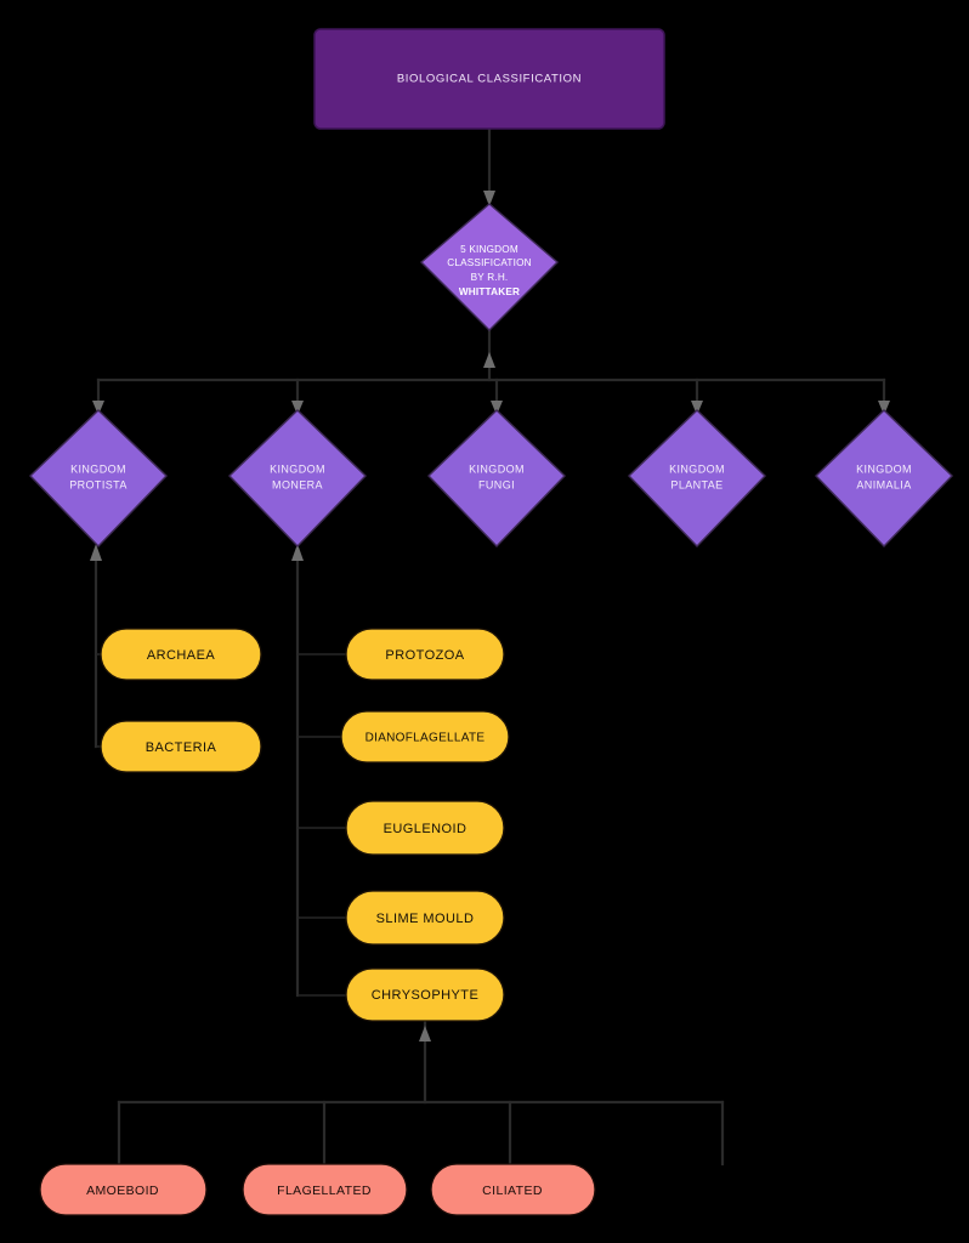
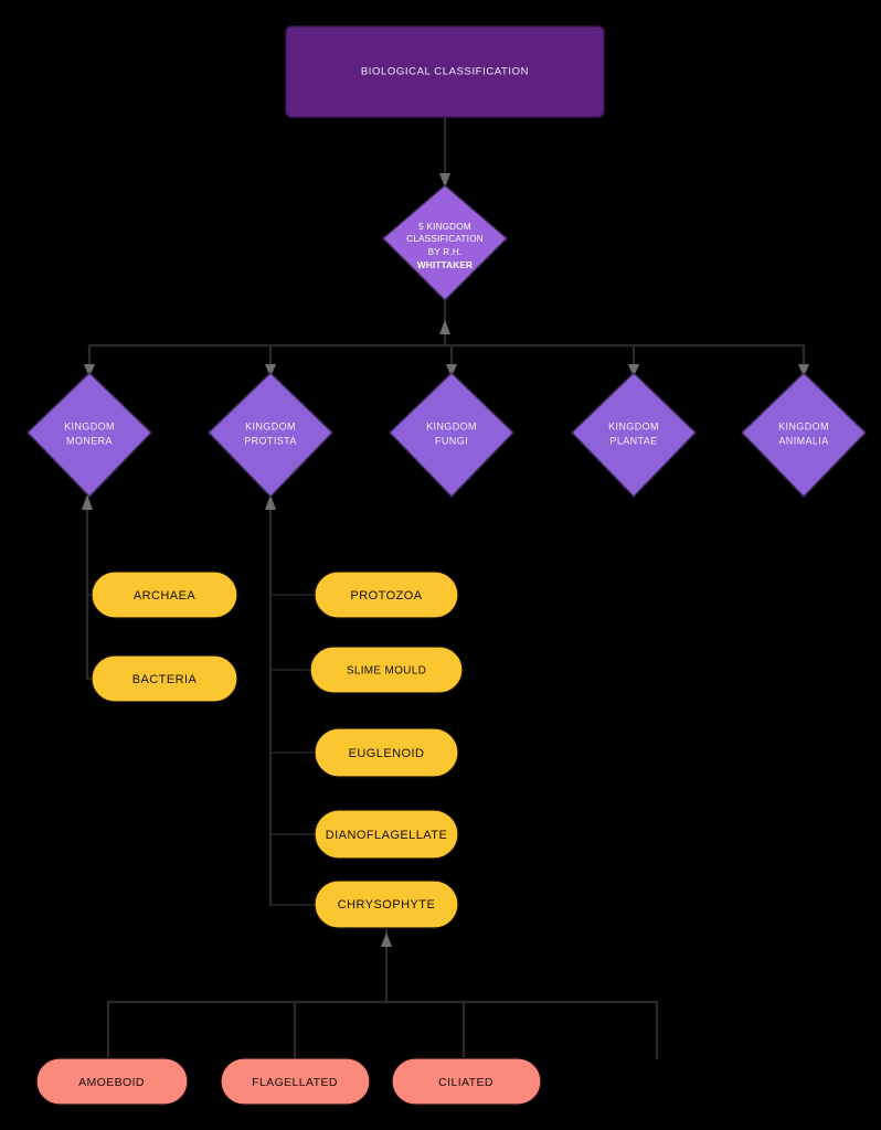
  BIOLOGICAL CLASSIFICATION
  5 KINGDOM
  CLASSIFICATION
  BY R.H.
  WHITTAKER
  KINGDOM
- PROTISTA
+ MONERA
  KINGDOM
- MONERA
+ PROTISTA
  KINGDOM
  FUNGI
  KINGDOM
  PLANTAE
  KINGDOM
  ANIMALIA
  ARCHAEA
  BACTERIA
  PROTOZOA
- DIANOFLAGELLATE
+ SLIME MOULD
  EUGLENOID
- SLIME MOULD
+ DIANOFLAGELLATE
  CHRYSOPHYTE
  AMOEBOID
  FLAGELLATED
  CILIATED
